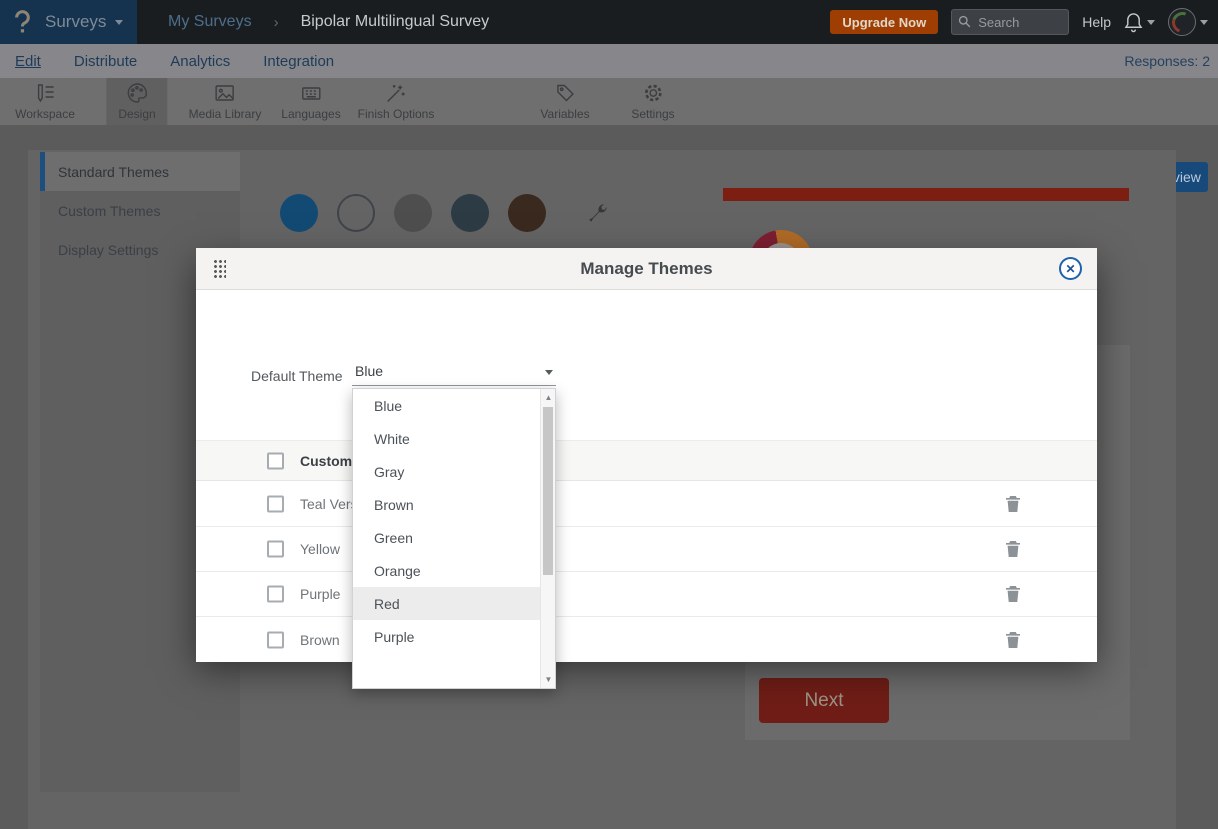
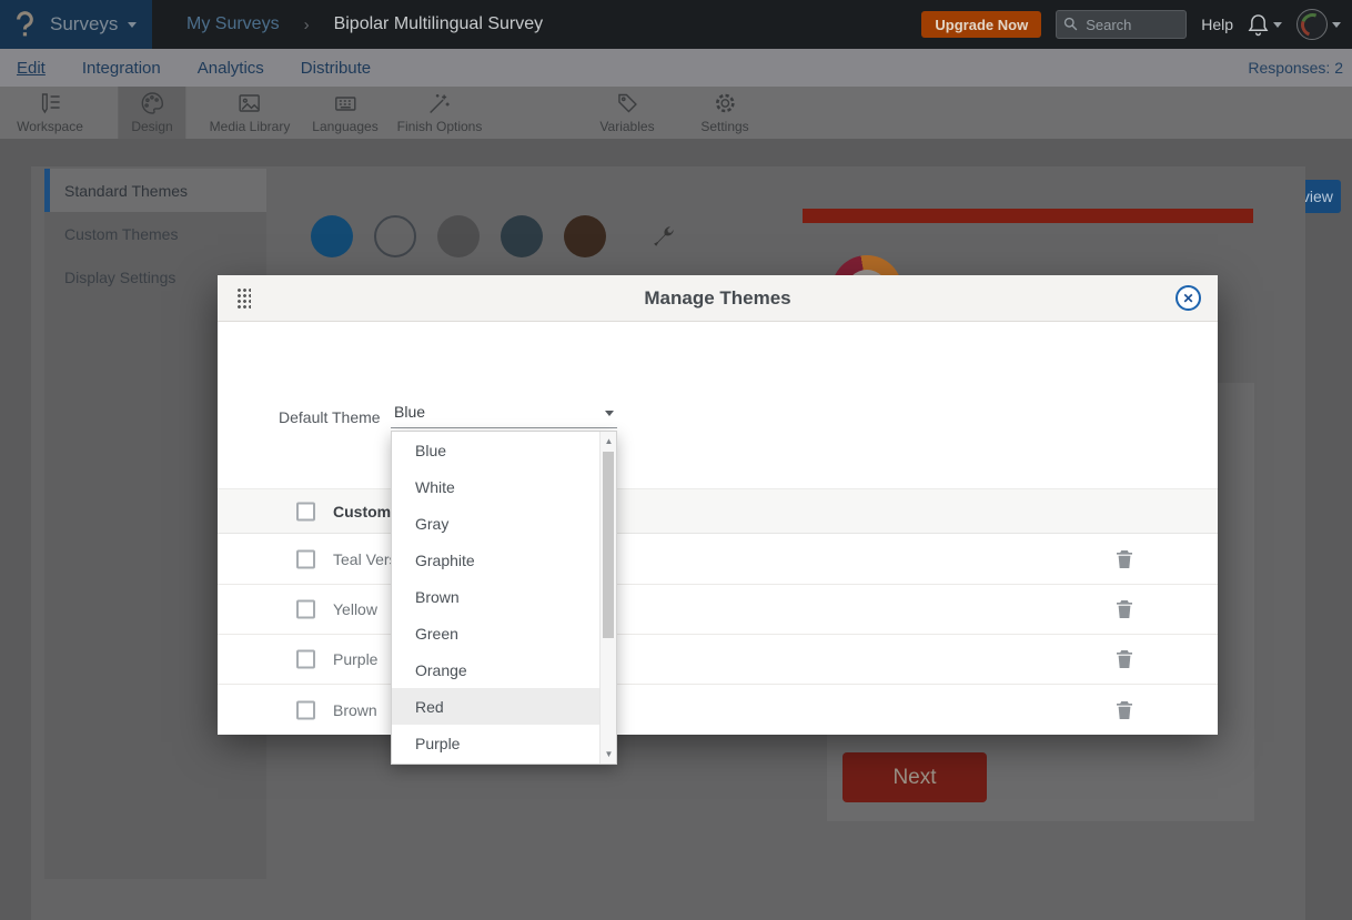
  Surveys
  My Surveys
  ›
  Bipolar Multilingual Survey
  Upgrade Now
  Search
  Help
  Edit
- Distribute
+ Integration
  Analytics
- Integration
+ Distribute
  Responses: 2
  Workspace
  Design
  Media Library
  Languages
  Finish Options
  Variables
  Settings
  Standard Themes
  Custom Themes
  Display Settings
  Next
  Manage Themes
  ✕
  Default Theme
  Blue
  Yellow
  Purple
  Brown
  Blue
  White
  Gray
+ Graphite
  Brown
  Green
  Orange
  Red
  Purple
  ▲
  ▼
